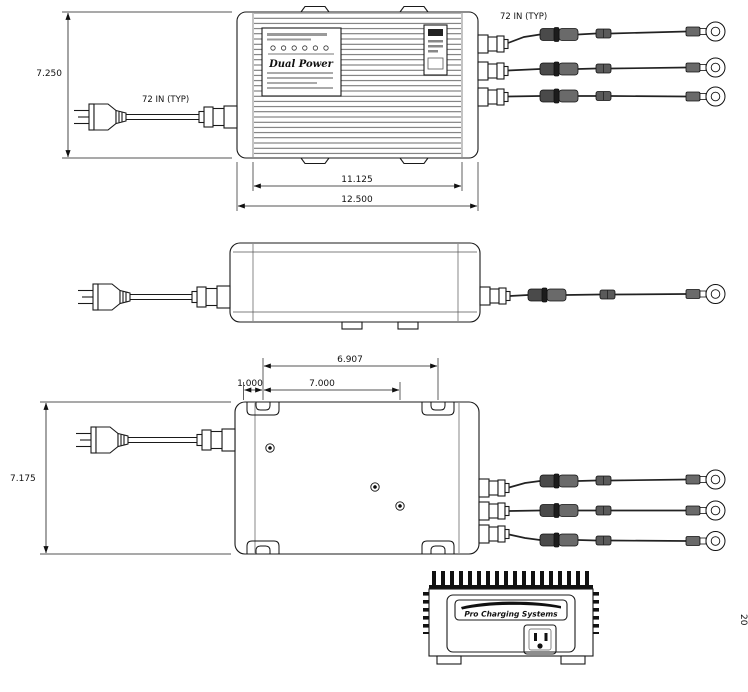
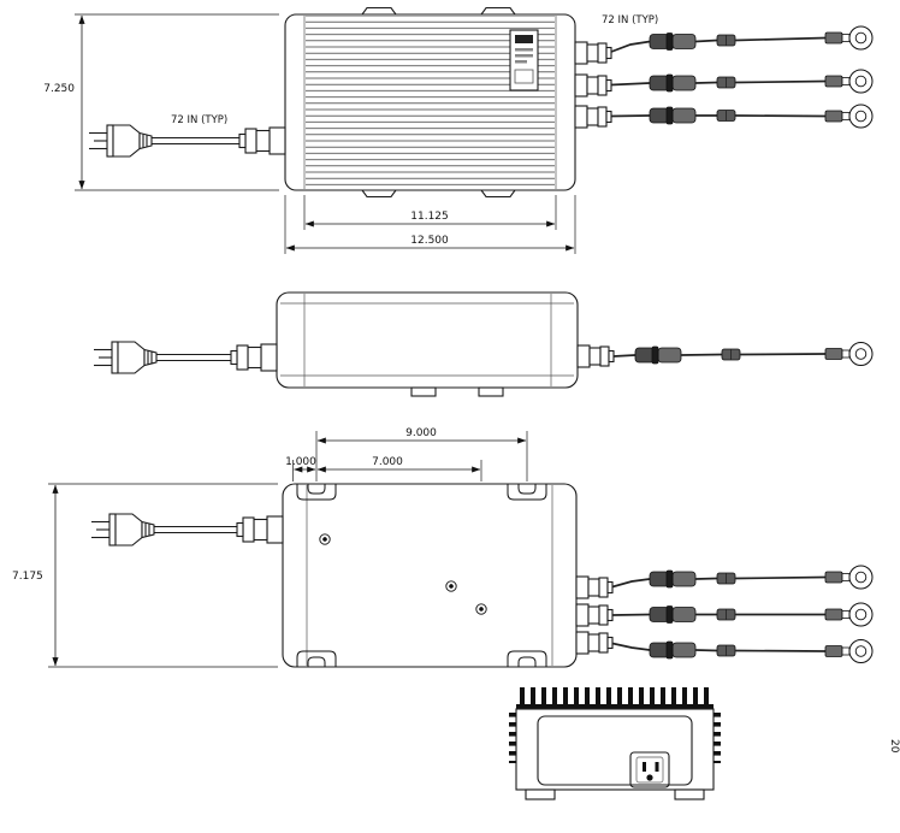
- Dual Power
  7.250
  72 IN (TYP)
  72 IN (TYP)
  11.125
  12.500
- 6.907
+ 9.000
  7.000
  1.000
  7.175
- Pro Charging Systems
